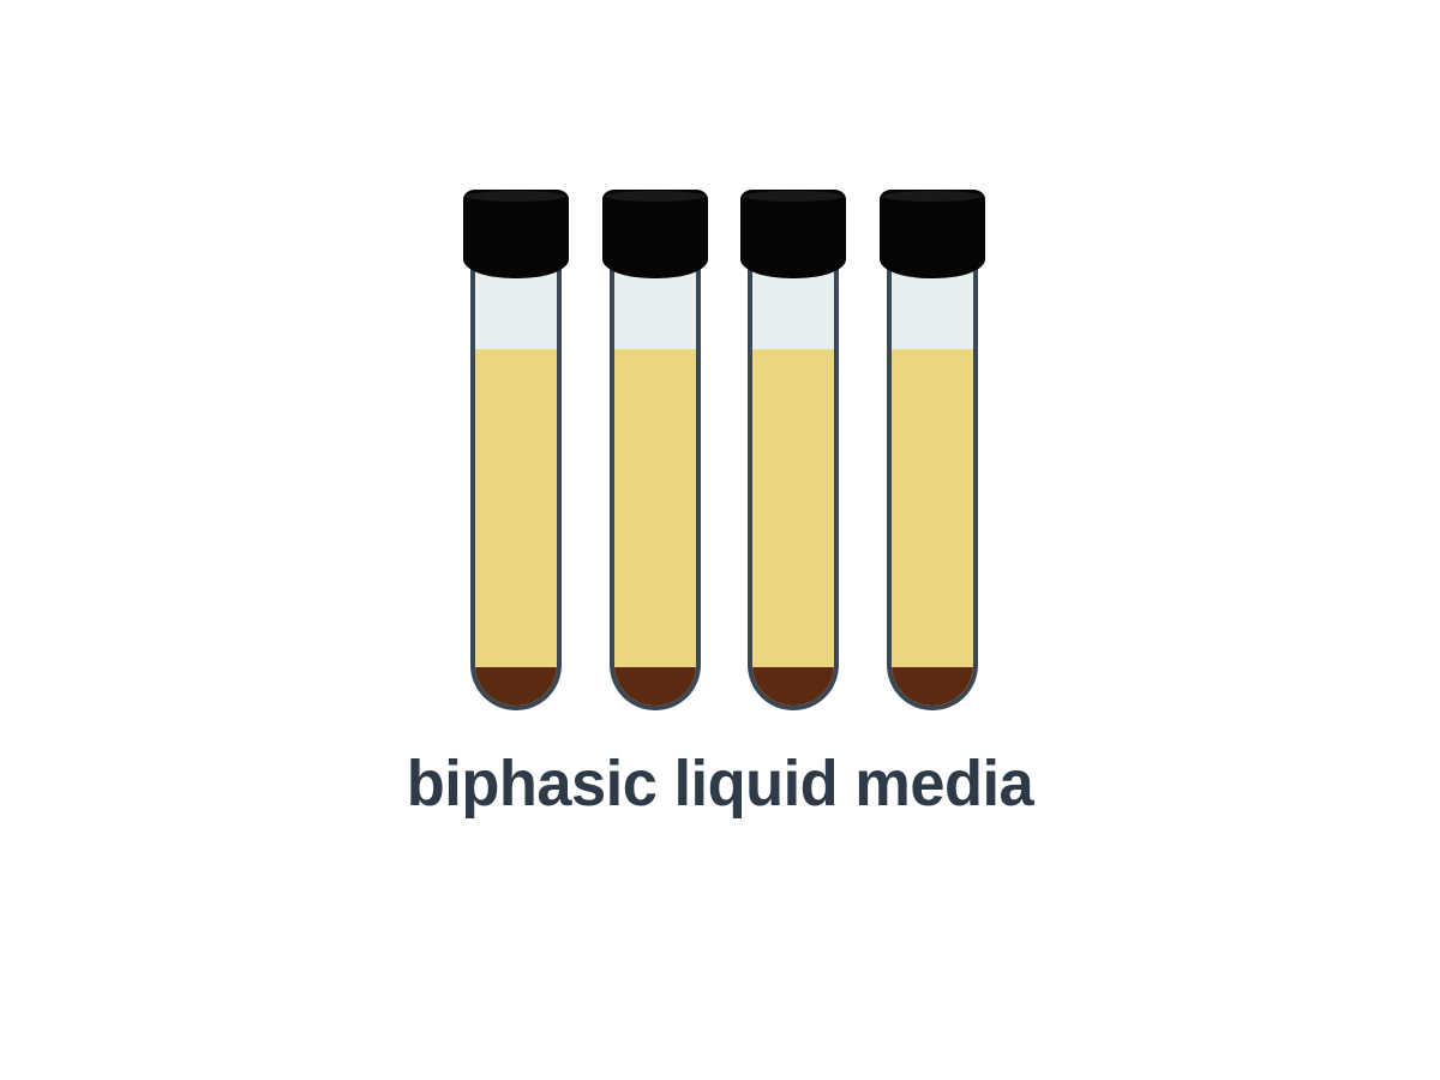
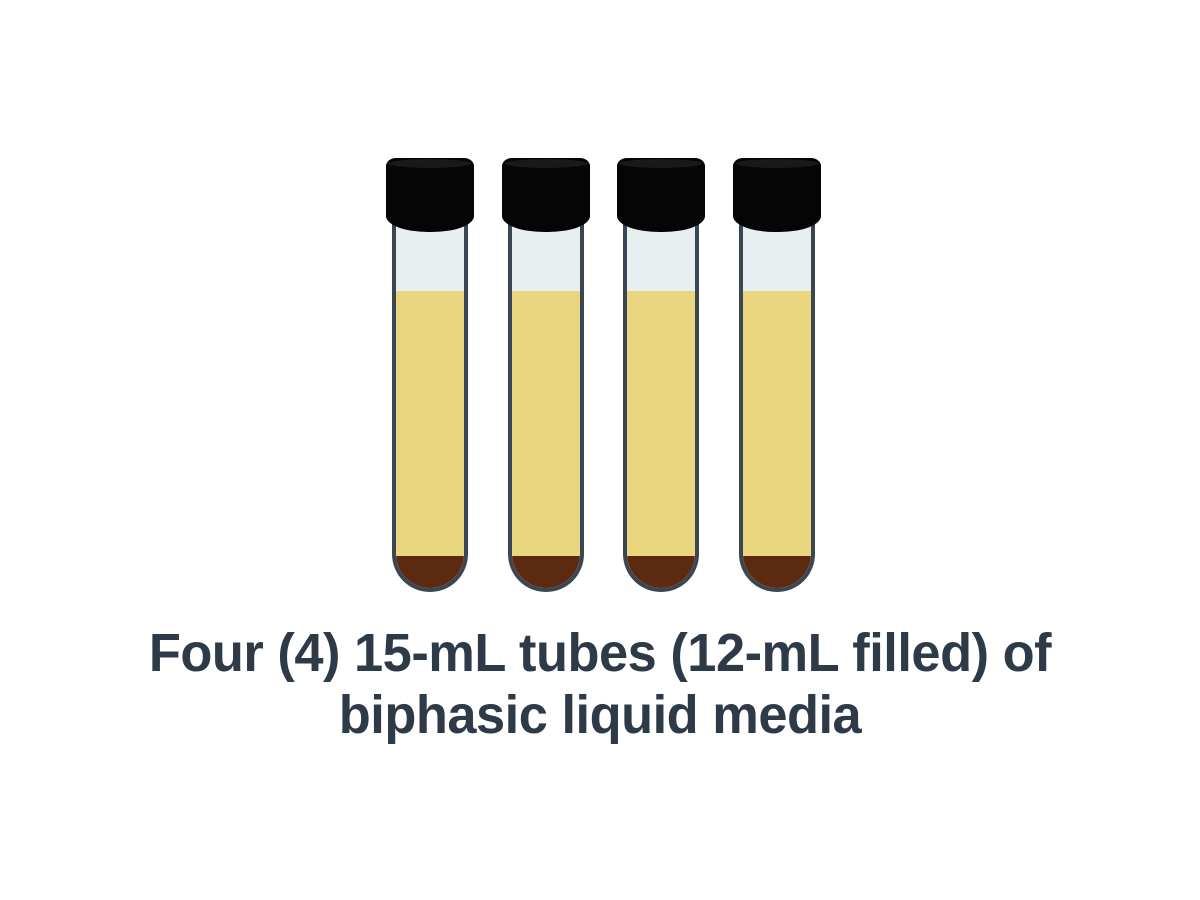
+ Four (4) 15-mL tubes (12-mL filled) of
  biphasic liquid media
